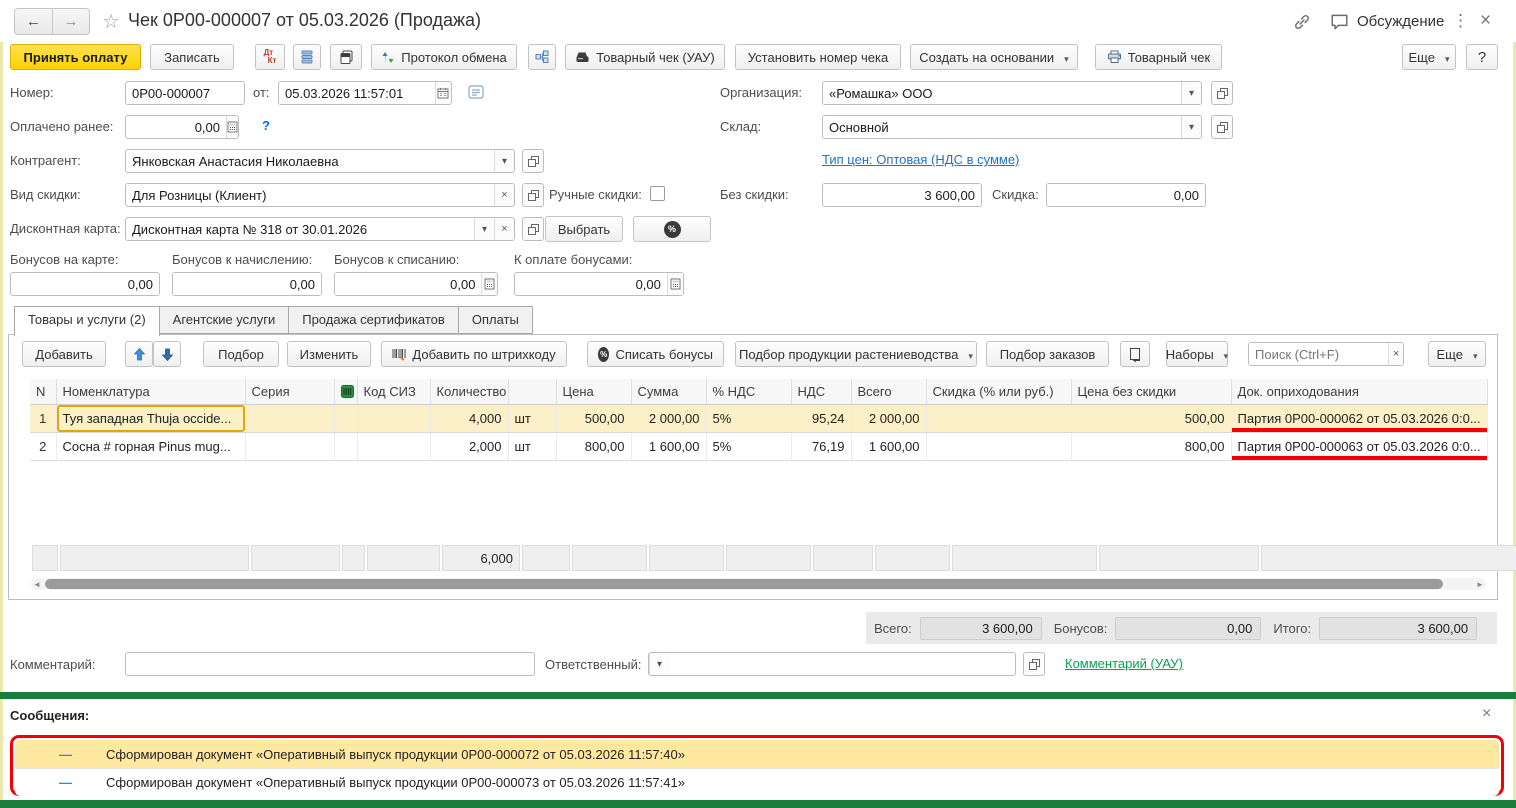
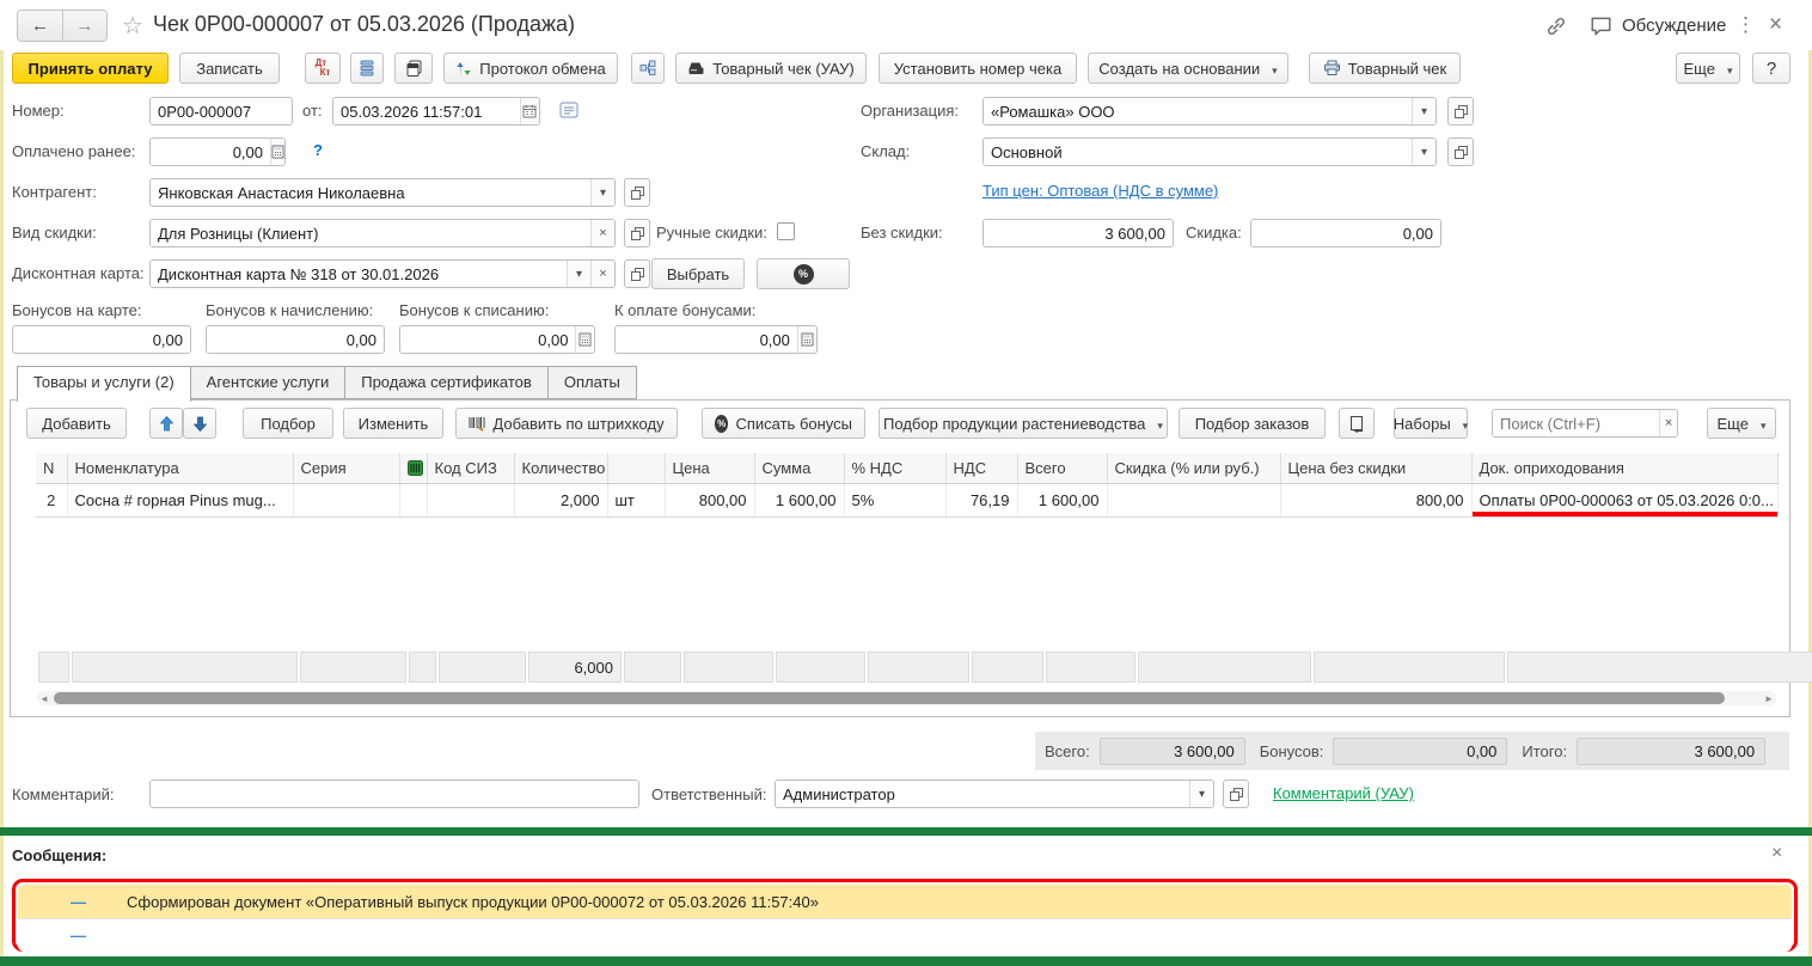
  ←
  →
  ☆
  Чек 0Р00-000007 от 05.03.2026 (Продажа)
  Обсуждение
  ⋮
  ×
  Принять оплату
  Записать
  Дт
  Кт
  Протокол обмена
  Товарный чек (УАУ)
  Установить номер чека
  Создать на основании
  Товарный чек
  Еще
  ?
  Номер:
  0Р00-000007
  от:
  05.03.2026 11:57:01
  Организация:
  «Ромашка» ООО
  ▾
  Оплачено ранее:
  0,00
  ?
  Склад:
  Основной
  ▾
  Контрагент:
  Янковская Анастасия Николаевна
  ▾
  Тип цен: Оптовая (НДС в сумме)
  Вид скидки:
  Для Розницы (Клиент)
  ×
  Ручные скидки:
  Без скидки:
  3 600,00
  Скидка:
  0,00
  Дисконтная карта:
  Дисконтная карта № 318 от 30.01.2026
  ▾
  ×
  Выбрать
  %
  Бонусов на карте:
  0,00
  Бонусов к начислению:
  0,00
  Бонусов к списанию:
  0,00
  К оплате бонусами:
  0,00
  Товары и услуги (2) Агентские услуги Продажа сертификатов Оплаты
  Добавить
  Подбор
  Изменить
  Добавить по штрихкоду
  %
  Списать бонусы
  Подбор продукции растениеводства
  Подбор заказов
  Наборы
  Поиск (Ctrl+F)
  ×
  Еще
  N	Номенклатура	Серия		Код СИЗ	Количество		Цена	Сумма	% НДС	НДС	Всего	Скидка (% или руб.)	Цена без скидки	Док. оприходования
- 1	Туя западная Thuja occide...				4,000	шт	500,00	2 000,00	5%	95,24	2 000,00		500,00	Партия 0Р00-000062 от 05.03.2026 0:0...
- 2	Сосна # горная Pinus mug...				2,000	шт	800,00	1 600,00	5%	76,19	1 600,00		800,00	Партия 0Р00-000063 от 05.03.2026 0:0...
+ 2	Сосна # горная Pinus mug...				2,000	шт	800,00	1 600,00	5%	76,19	1 600,00		800,00	Оплаты 0Р00-000063 от 05.03.2026 0:0...
  					6,000
  ◄
  ►
  Всего:
  3 600,00
  Бонусов:
  0,00
  Итого:
  3 600,00
  Комментарий:
  Ответственный:
+ Администратор
  ▾
  Комментарий (УАУ)
  Сообщения:
  ×
  —
  Сформирован документ «Оперативный выпуск продукции 0Р00-000072 от 05.03.2026 11:57:40»
  —
- Сформирован документ «Оперативный выпуск продукции 0Р00-000073 от 05.03.2026 11:57:41»
